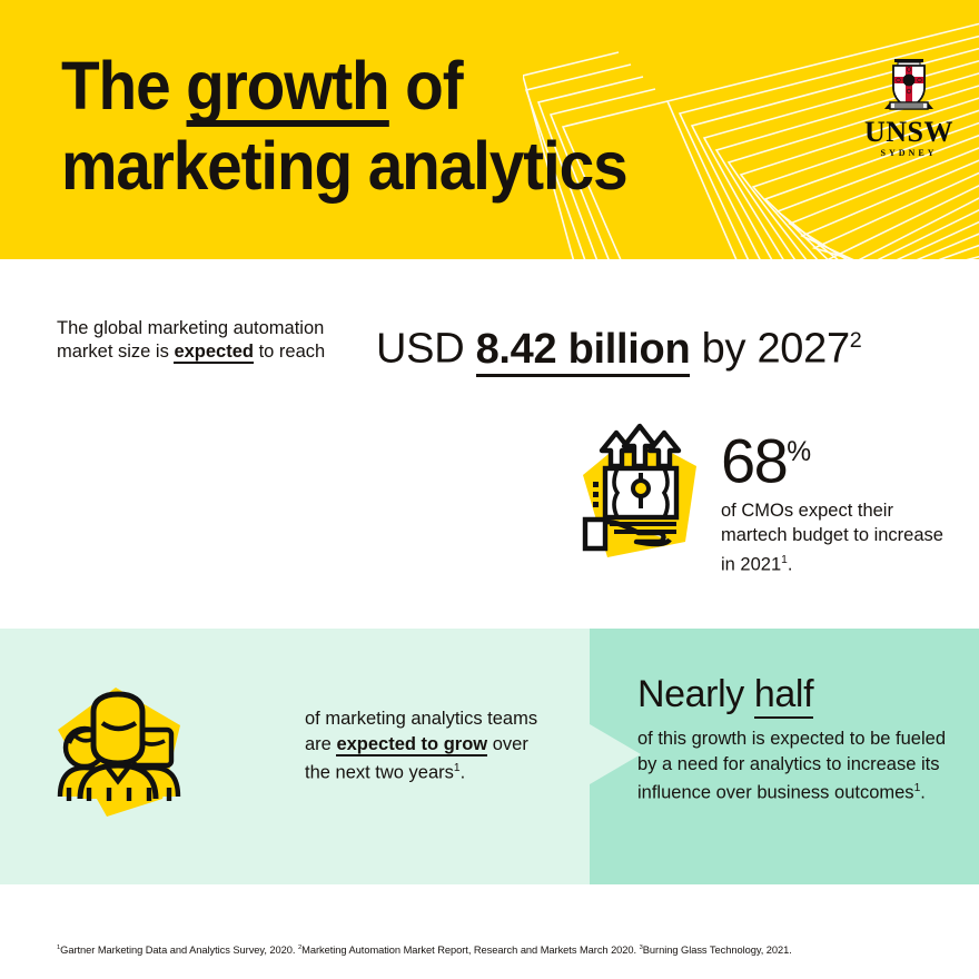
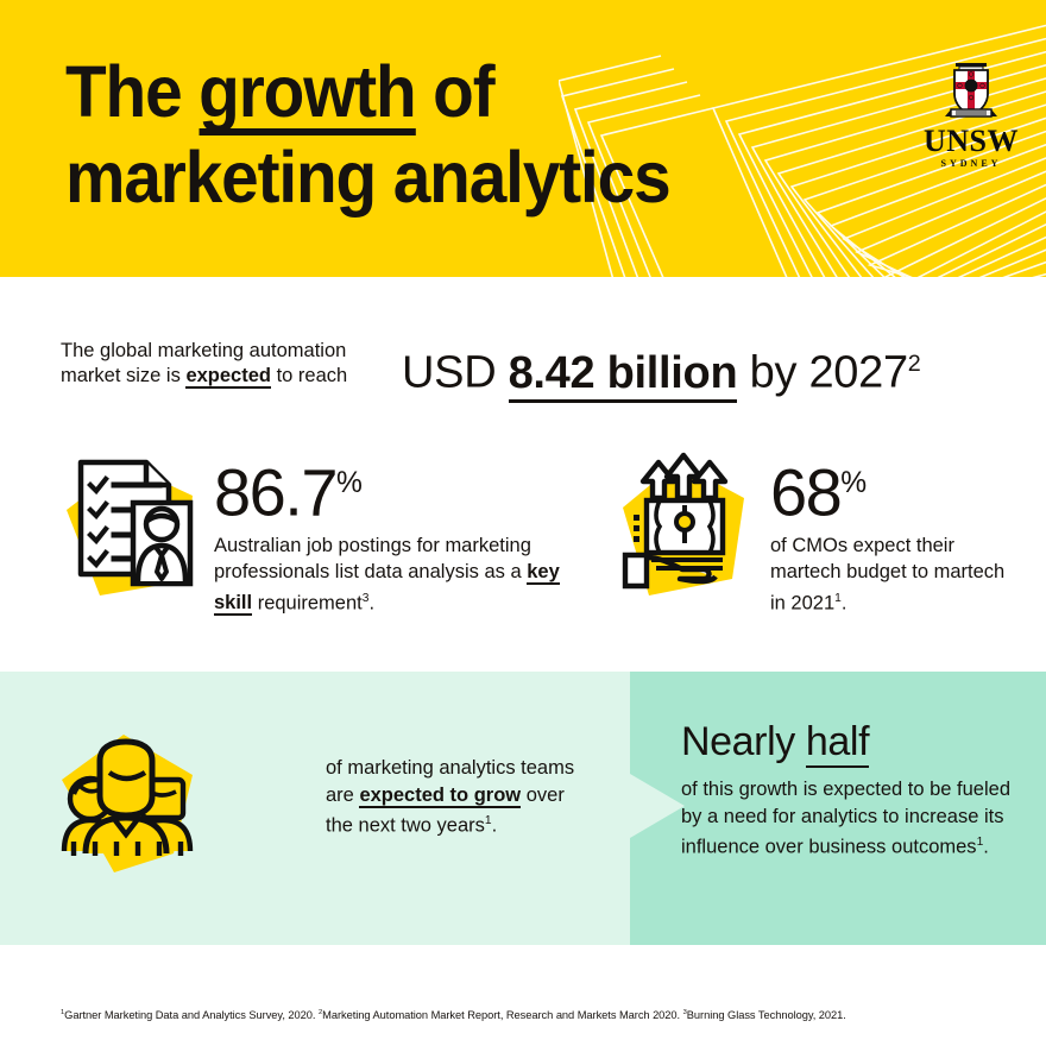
  The growth of
  marketing analytics
  UNSW
  SYDNEY
  The global marketing automation market size is expected to reach
  USD 8.42 billion by 20272
+ 86.7%
+ Australian job postings for marketing professionals list data analysis as a key skill requirement3.
  68%
- of CMOs expect their martech budget to increase in 20211.
+ of CMOs expect their martech budget to martech in 20211.
  of marketing analytics teams are expected to grow over the next two years1.
  Nearly half
  of this growth is expected to be fueled by a need for analytics to increase its influence over business outcomes1.
  Gartner Marketing Data and Analytics Survey, 2020. Marketing Automation Market Report, Research and Markets March 2020. Burning Glass Technology, 2021.
